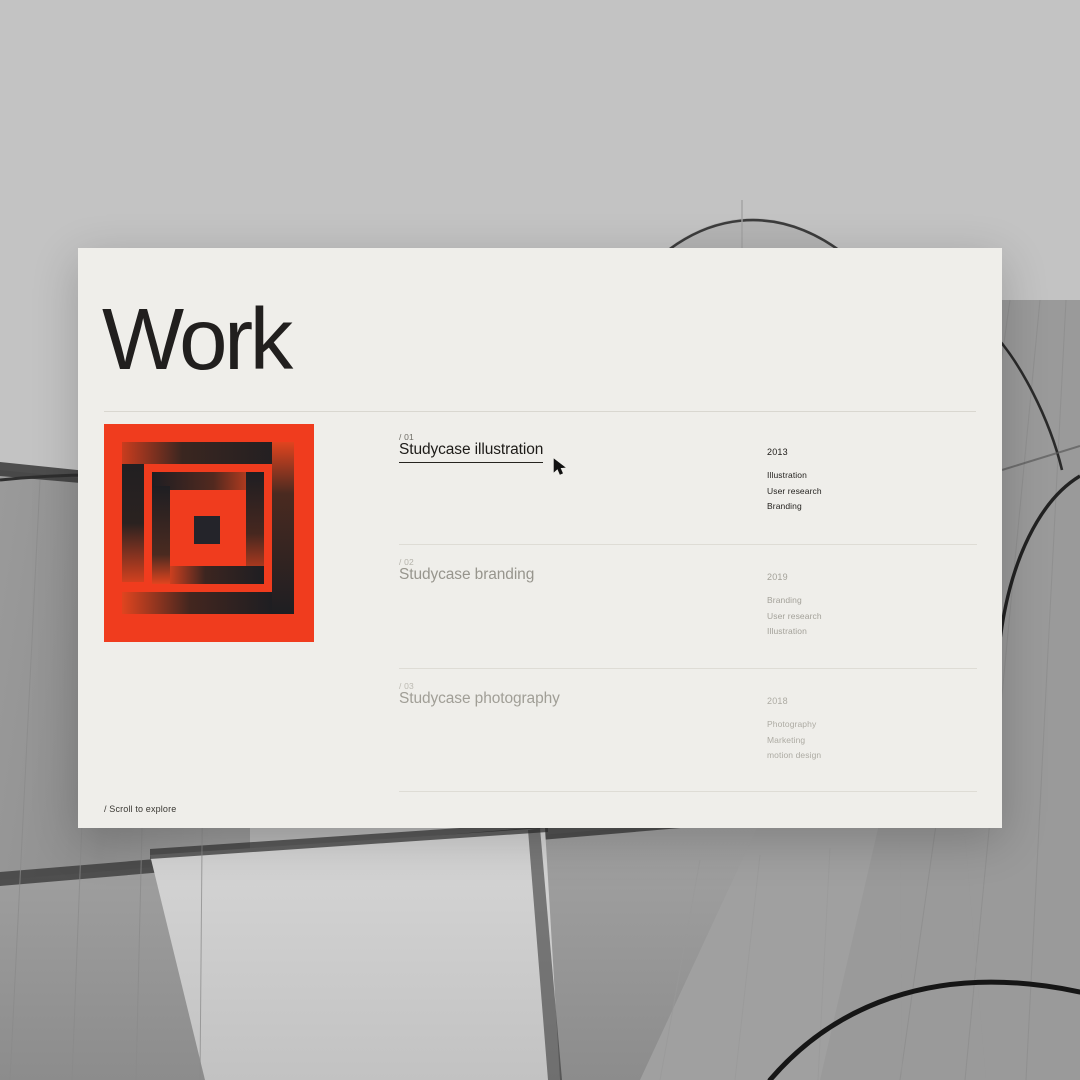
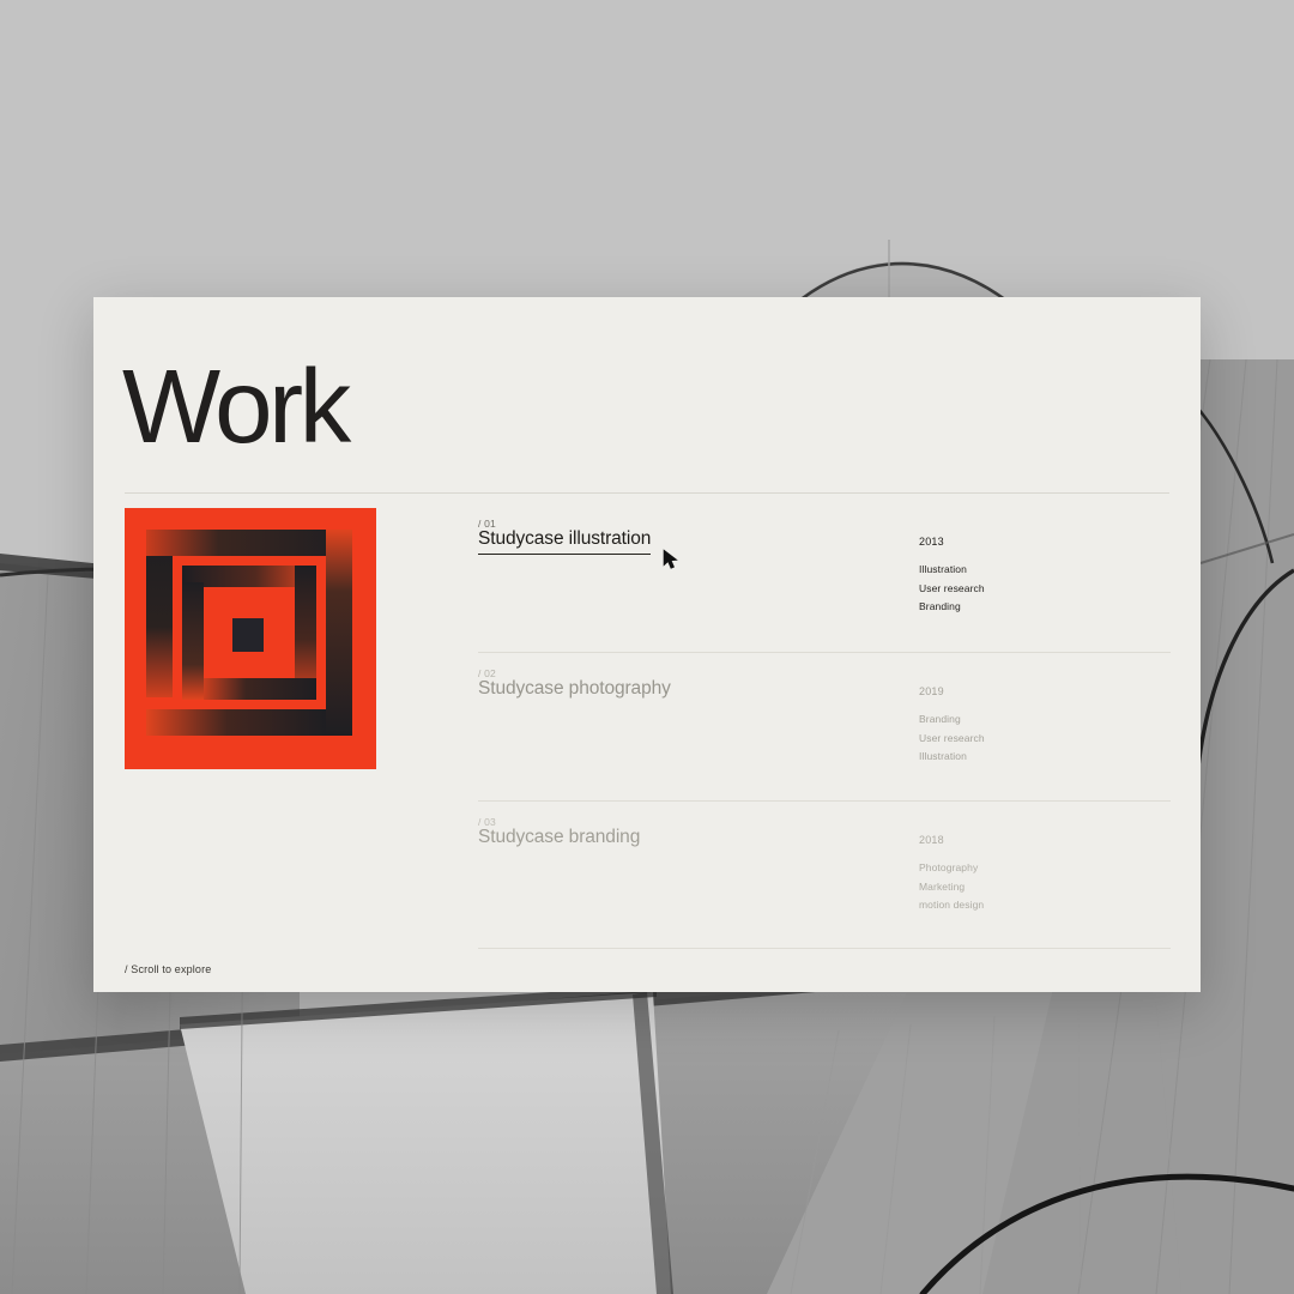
  Work
  / 01
  Studycase illustration
  2013
  Illustration
  User research
  Branding
  / 02
- Studycase branding
+ Studycase photography
  2019
  Branding
  User research
  Illustration
  / 03
- Studycase photography
+ Studycase branding
  2018
  Photography
  Marketing
  motion design
  / Scroll to explore
